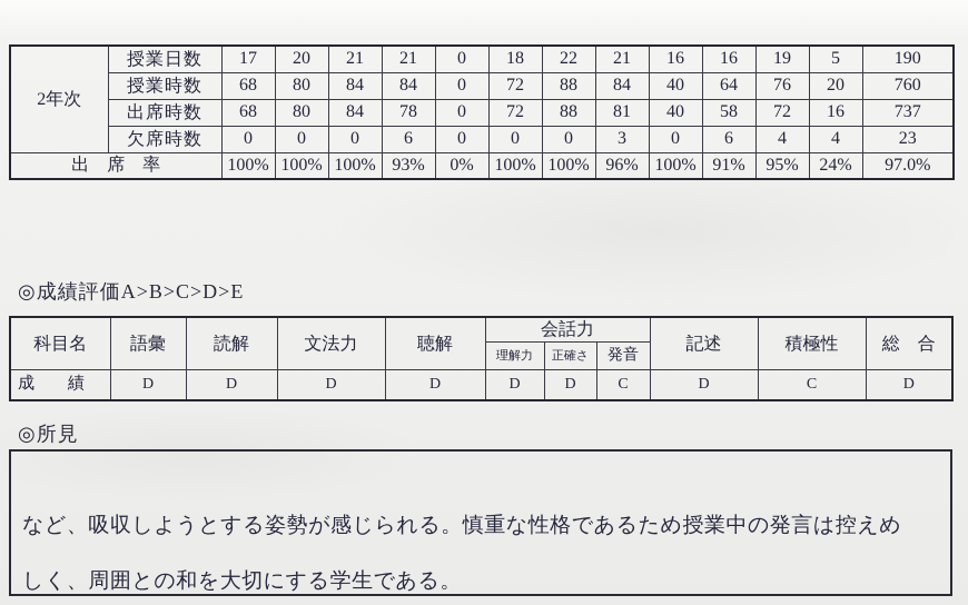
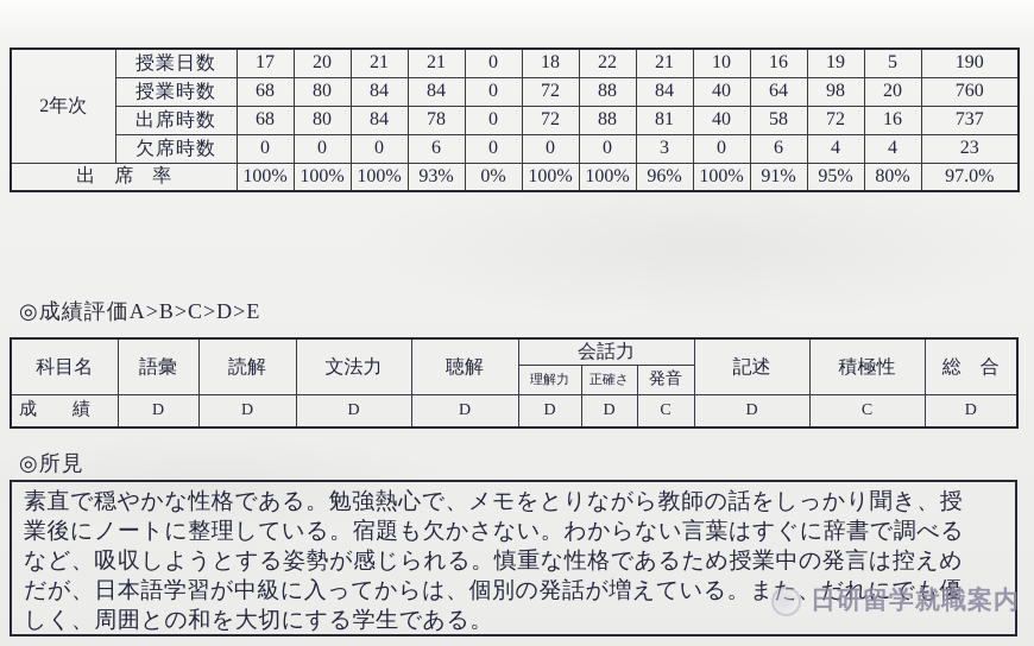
- 2年次	授業日数	17	20	21	21	0	18	22	21	16	16	19	5	190
+ 2年次	授業日数	17	20	21	21	0	18	22	21	10	16	19	5	190
- 授業時数	68	80	84	84	0	72	88	84	40	64	76	20	760
+ 授業時数	68	80	84	84	0	72	88	84	40	64	98	20	760
  出席時数	68	80	84	78	0	72	88	81	40	58	72	16	737
  欠席時数	0	0	0	6	0	0	0	3	0	6	4	4	23
- 出 席 率	100%	100%	100%	93%	0%	100%	100%	96%	100%	91%	95%	24%	97.0%
+ 出 席 率	100%	100%	100%	93%	0%	100%	100%	96%	100%	91%	95%	80%	97.0%
  ◎成績評価A>B>C>D>E
  科目名	語彙	読解	文法力	聴解	会話力	記述	積極性	総 合
  理解力	正確さ	発音
  成 績	D	D	D	D	D	D	C	D	C	D
  ◎所見
+ 素直で穏やかな性格である。勉強熱心で、メモをとりながら教師の話をしっかり聞き、授
+ 業後にノートに整理している。宿題も欠かさない。わからない言葉はすぐに辞書で調べる
  など、吸収しようとする姿勢が感じられる。慎重な性格であるため授業中の発言は控えめ
+ だが、日本語学習が中級に入ってからは、個別の発話が増えている。また、だれにでも優
  しく、周囲との和を大切にする学生である。
+ 日研留学就職案内
